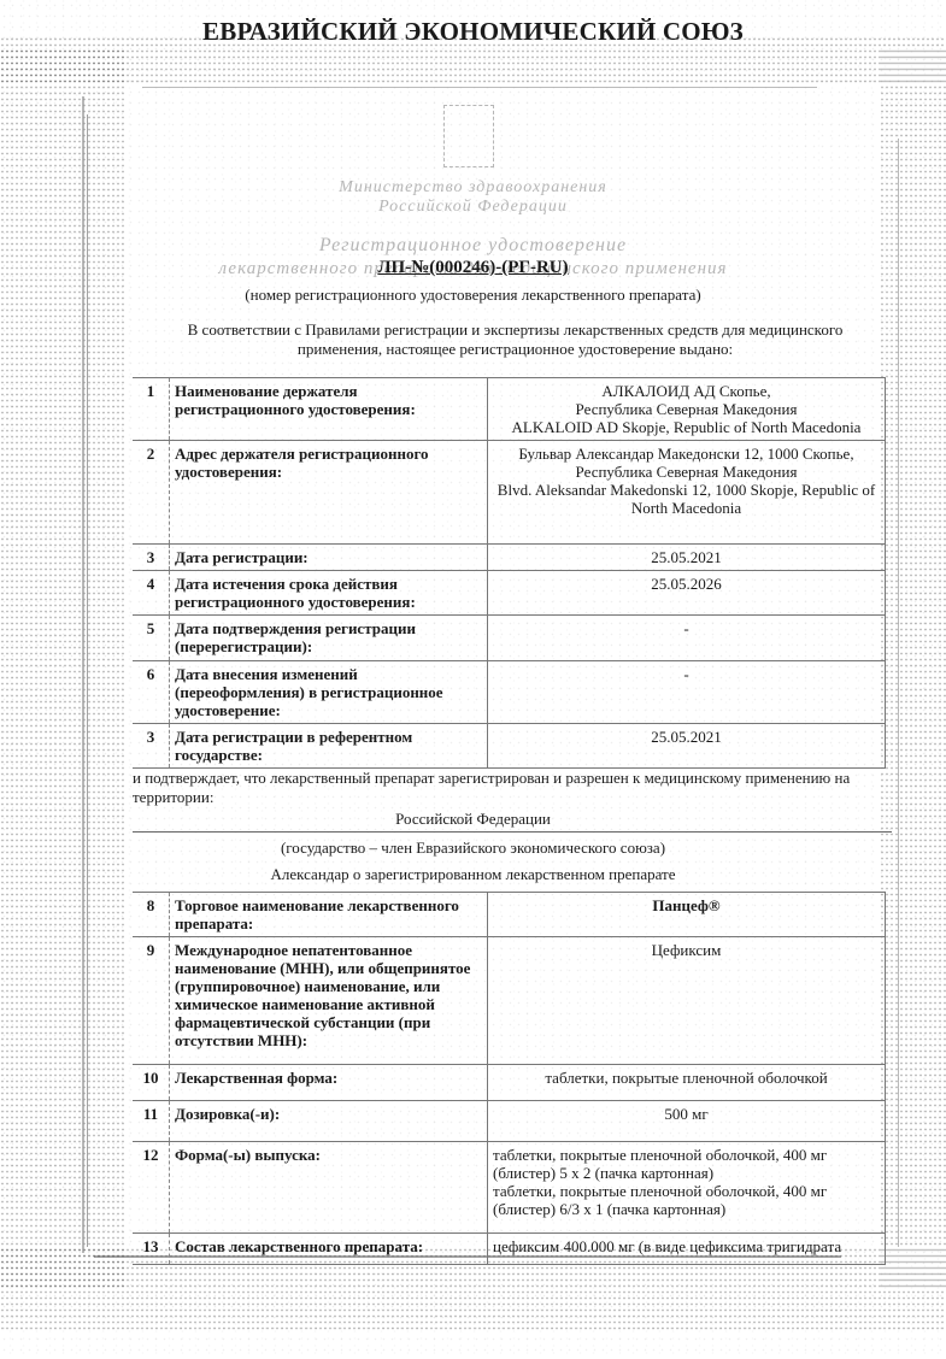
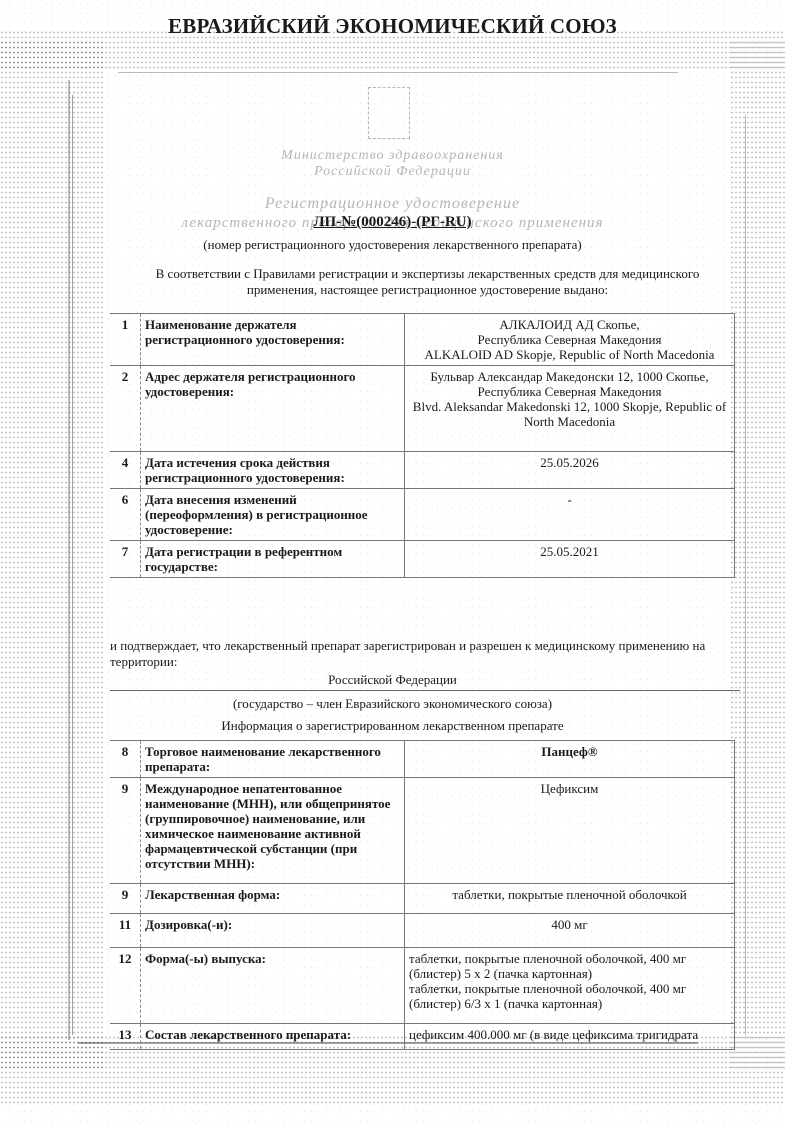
  ЕВРАЗИЙСКИЙ ЭКОНОМИЧЕСКИЙ СОЮЗ
  Министерство здравоохранения
  Российской Федерации
  Регистрационное удостоверение
  лекарственного препарата для медицинского применения
  ЛП-№(000246)-(РГ-RU)
  (номер регистрационного удостоверения лекарственного препарата)
  В соответствии с Правилами регистрации и экспертизы лекарственных средств для медицинского применения, настоящее регистрационное удостоверение выдано:
  1	Наименование держателя регистрационного удостоверения:	АЛКАЛОИД АД Скопье,Республика Северная МакедонияALKALOID AD Skopje, Republic of North Macedonia
  2	Адрес держателя регистрационного удостоверения:	Бульвар Александар Македонски 12, 1000 Скопье,Республика Северная МакедонияBlvd. Aleksandar Makedonski 12, 1000 Skopje, Republic ofNorth Macedonia
- 3	Дата регистрации:	25.05.2021
  4	Дата истечения срока действия регистрационного удостоверения:	25.05.2026
- 5	Дата подтверждения регистрации (перерегистрации):	-
  6	Дата внесения изменений (переоформления) в регистрационное удостоверение:	-
- 3	Дата регистрации в референтном государстве:	25.05.2021
+ 7	Дата регистрации в референтном государстве:	25.05.2021
  и подтверждает, что лекарственный препарат зарегистрирован и разрешен к медицинскому применению на территории:
  Российской Федерации
  (государство – член Евразийского экономического союза)
- Александар о зарегистрированном лекарственном препарате
+ Информация о зарегистрированном лекарственном препарате
  8	Торговое наименование лекарственного препарата:	Панцеф®
  9	Международное непатентованное наименование (МНН), или общепринятое (группировочное) наименование, или химическое наименование активной фармацевтической субстанции (при отсутствии МНН):	Цефиксим
- 10	Лекарственная форма:	таблетки, покрытые пленочной оболочкой
+ 9	Лекарственная форма:	таблетки, покрытые пленочной оболочкой
- 11	Дозировка(-и):	500 мг
+ 11	Дозировка(-и):	400 мг
  12	Форма(-ы) выпуска:	таблетки, покрытые пленочной оболочкой, 400 мг(блистер) 5 x 2 (пачка картонная)таблетки, покрытые пленочной оболочкой, 400 мг(блистер) 6/3 x 1 (пачка картонная)
  13	Состав лекарственного препарата:	цефиксим 400.000 мг (в виде цефиксима тригидрата
